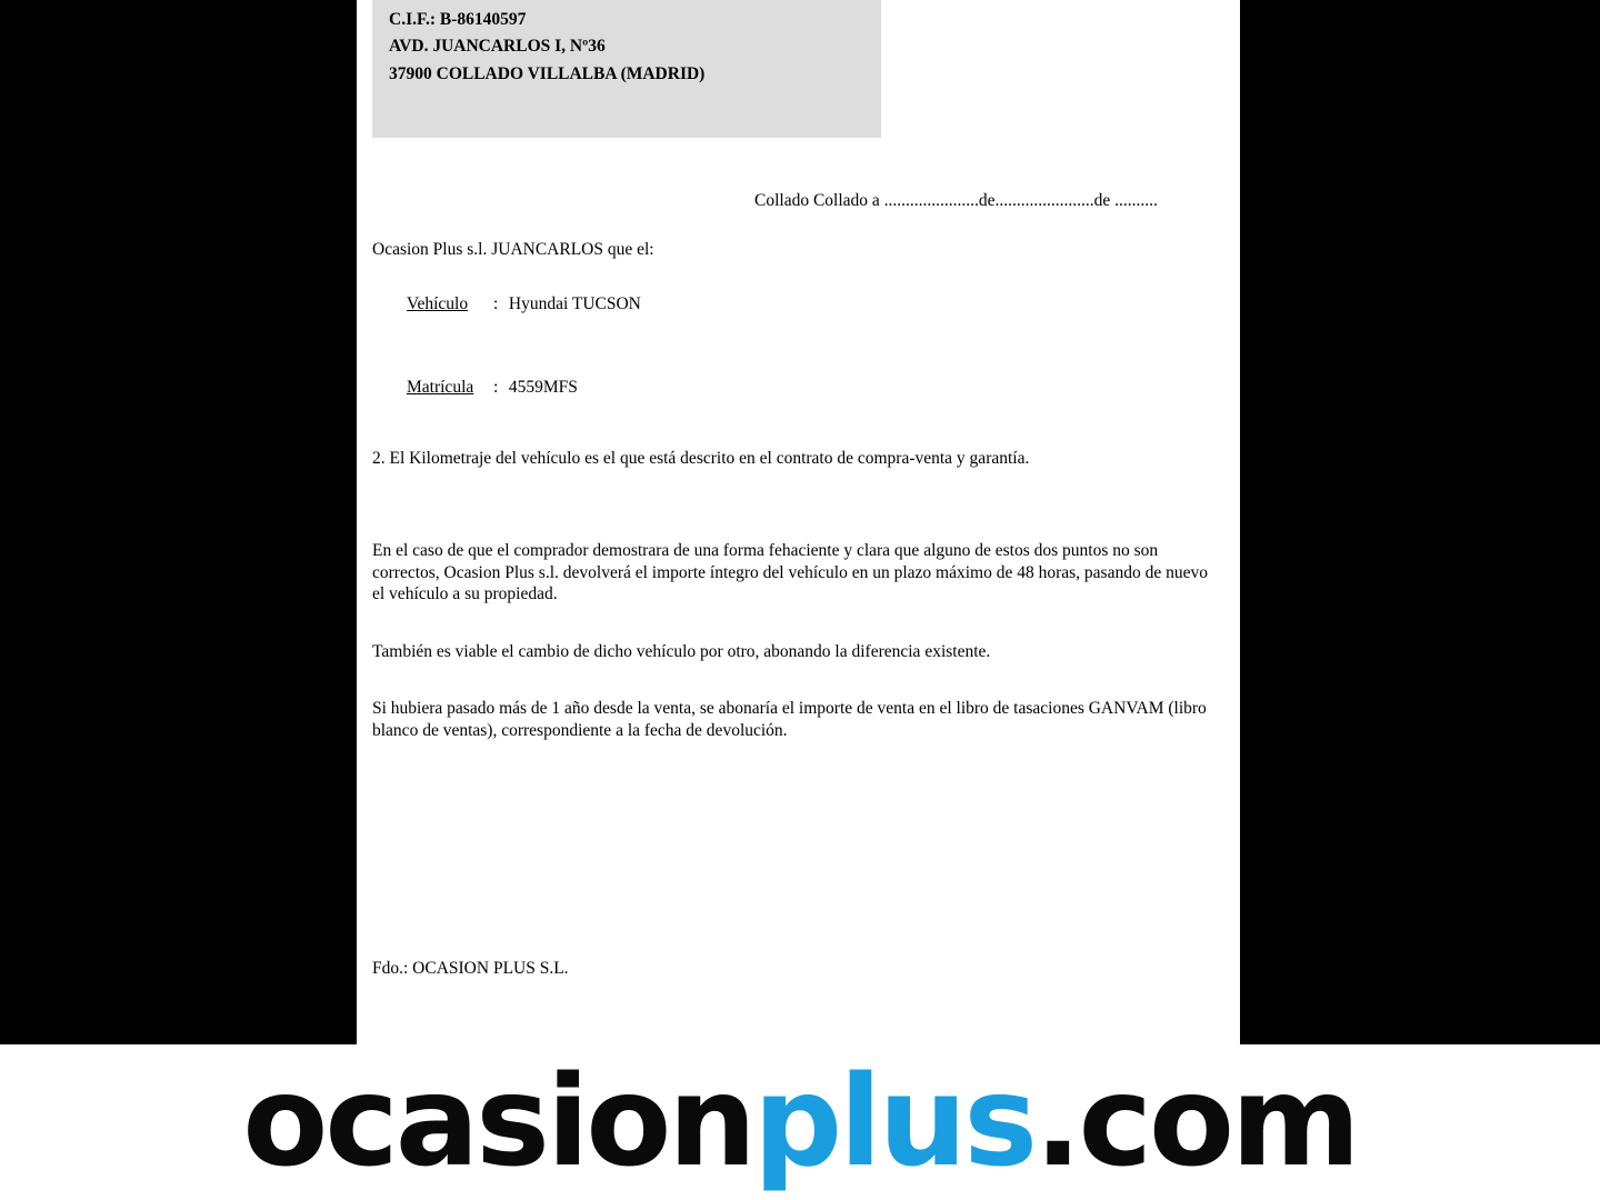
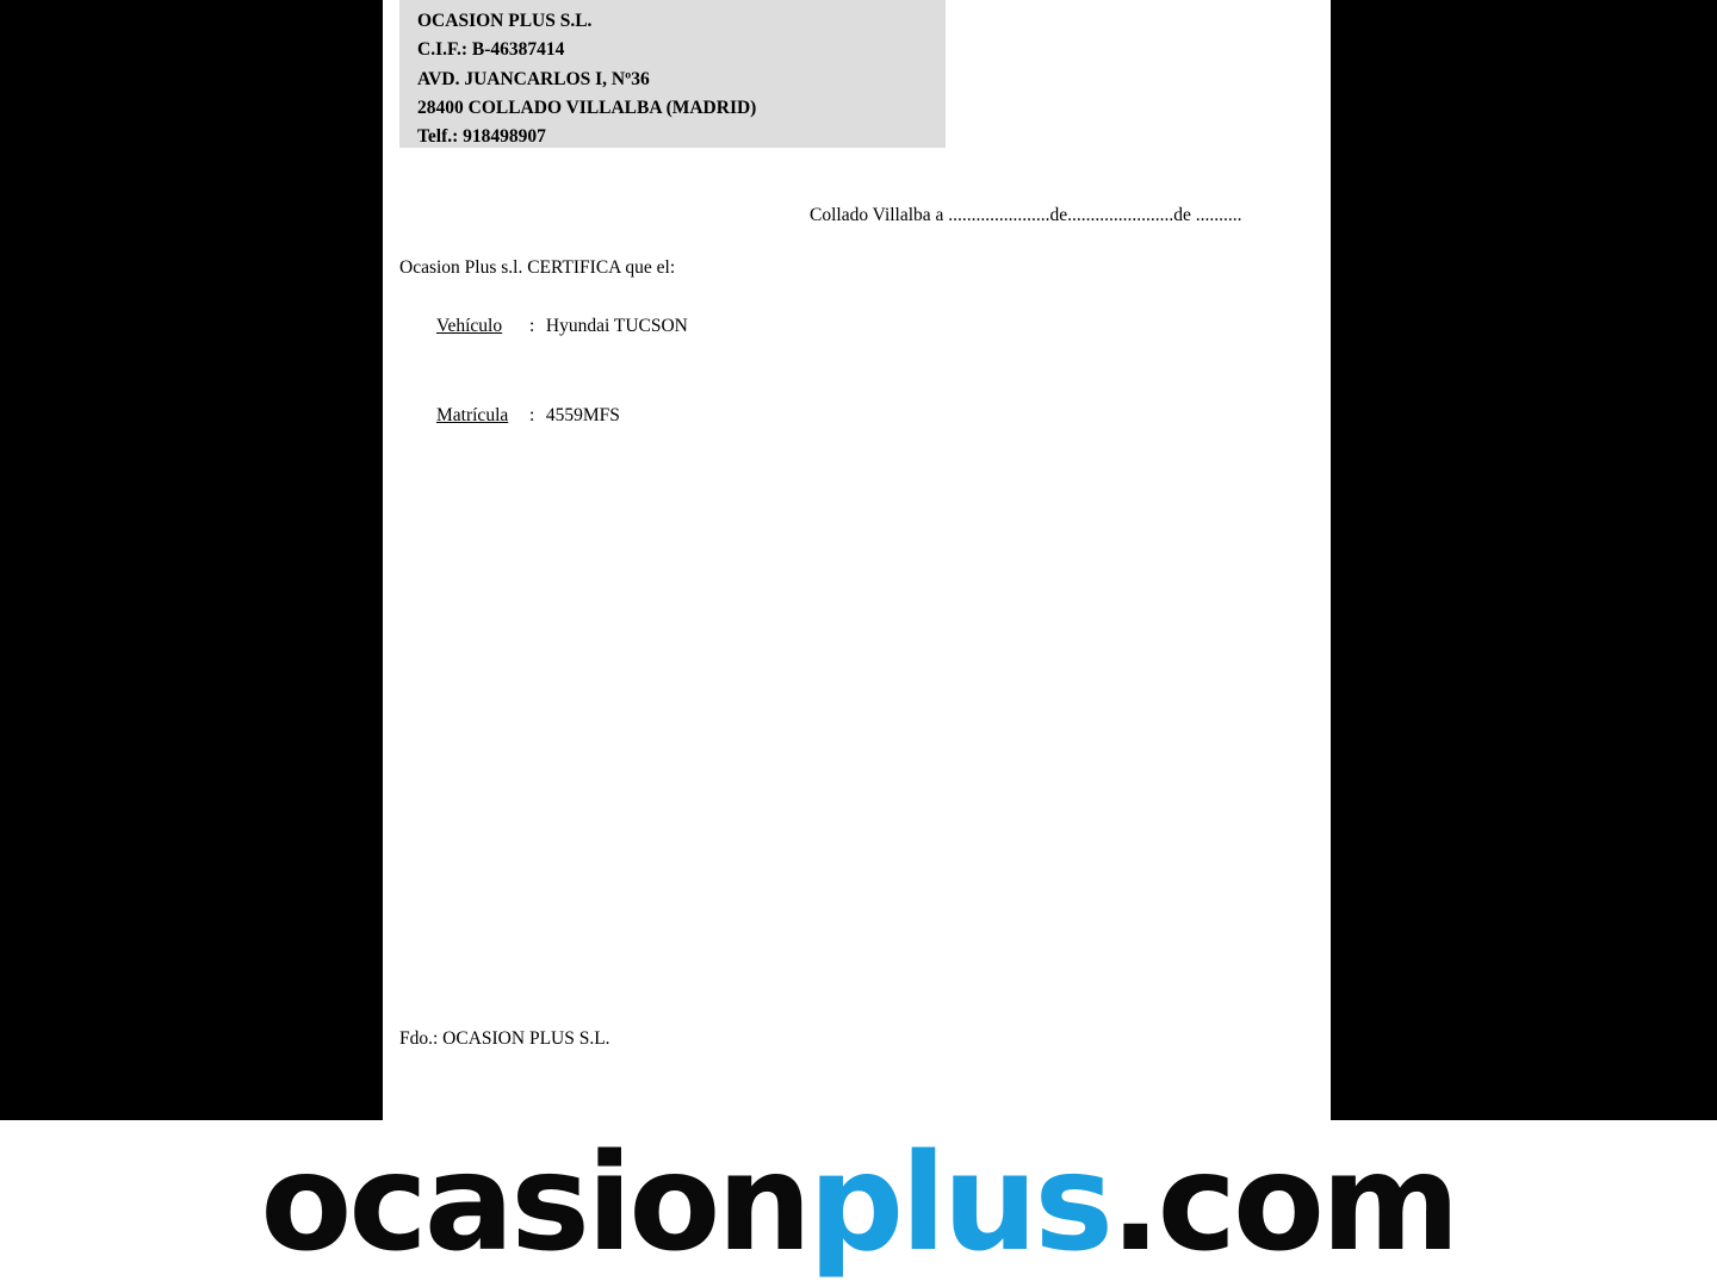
+ OCASION PLUS S.L.
- C.I.F.: B-86140597
+ C.I.F.: B-46387414
  AVD. JUANCARLOS I, Nº36
- 37900 COLLADO VILLALBA (MADRID)
+ 28400 COLLADO VILLALBA (MADRID)
+ Telf.: 918498907
- Collado Collado a ......................de.......................de ..........
+ Collado Villalba a ......................de.......................de ..........
- Ocasion Plus s.l. JUANCARLOS que el:
+ Ocasion Plus s.l. CERTIFICA que el:
  Vehículo : Hyundai TUCSON
  Matrícula : 4559MFS
- 2. El Kilometraje del vehículo es el que está descrito en el contrato de compra-venta y garantía.
- En el caso de que el comprador demostrara de una forma fehaciente y clara que alguno de estos dos puntos no son correctos, Ocasion Plus s.l. devolverá el importe íntegro del vehículo en un plazo máximo de 48 horas, pasando de nuevo el vehículo a su propiedad.
- También es viable el cambio de dicho vehículo por otro, abonando la diferencia existente.
- Si hubiera pasado más de 1 año desde la venta, se abonaría el importe de venta en el libro de tasaciones GANVAM (libro blanco de ventas), correspondiente a la fecha de devolución.
  Fdo.: OCASION PLUS S.L.
  ocasionplus.com
